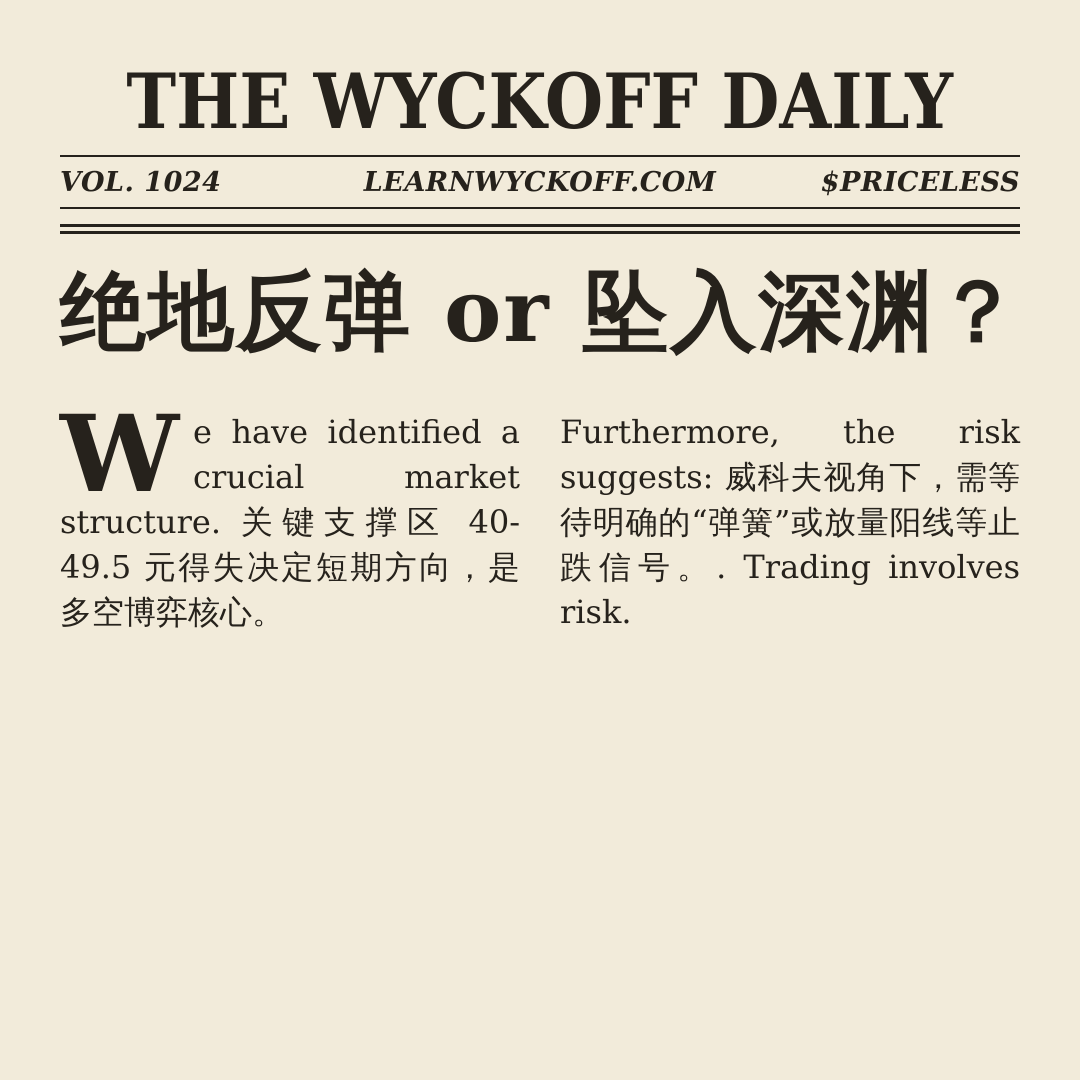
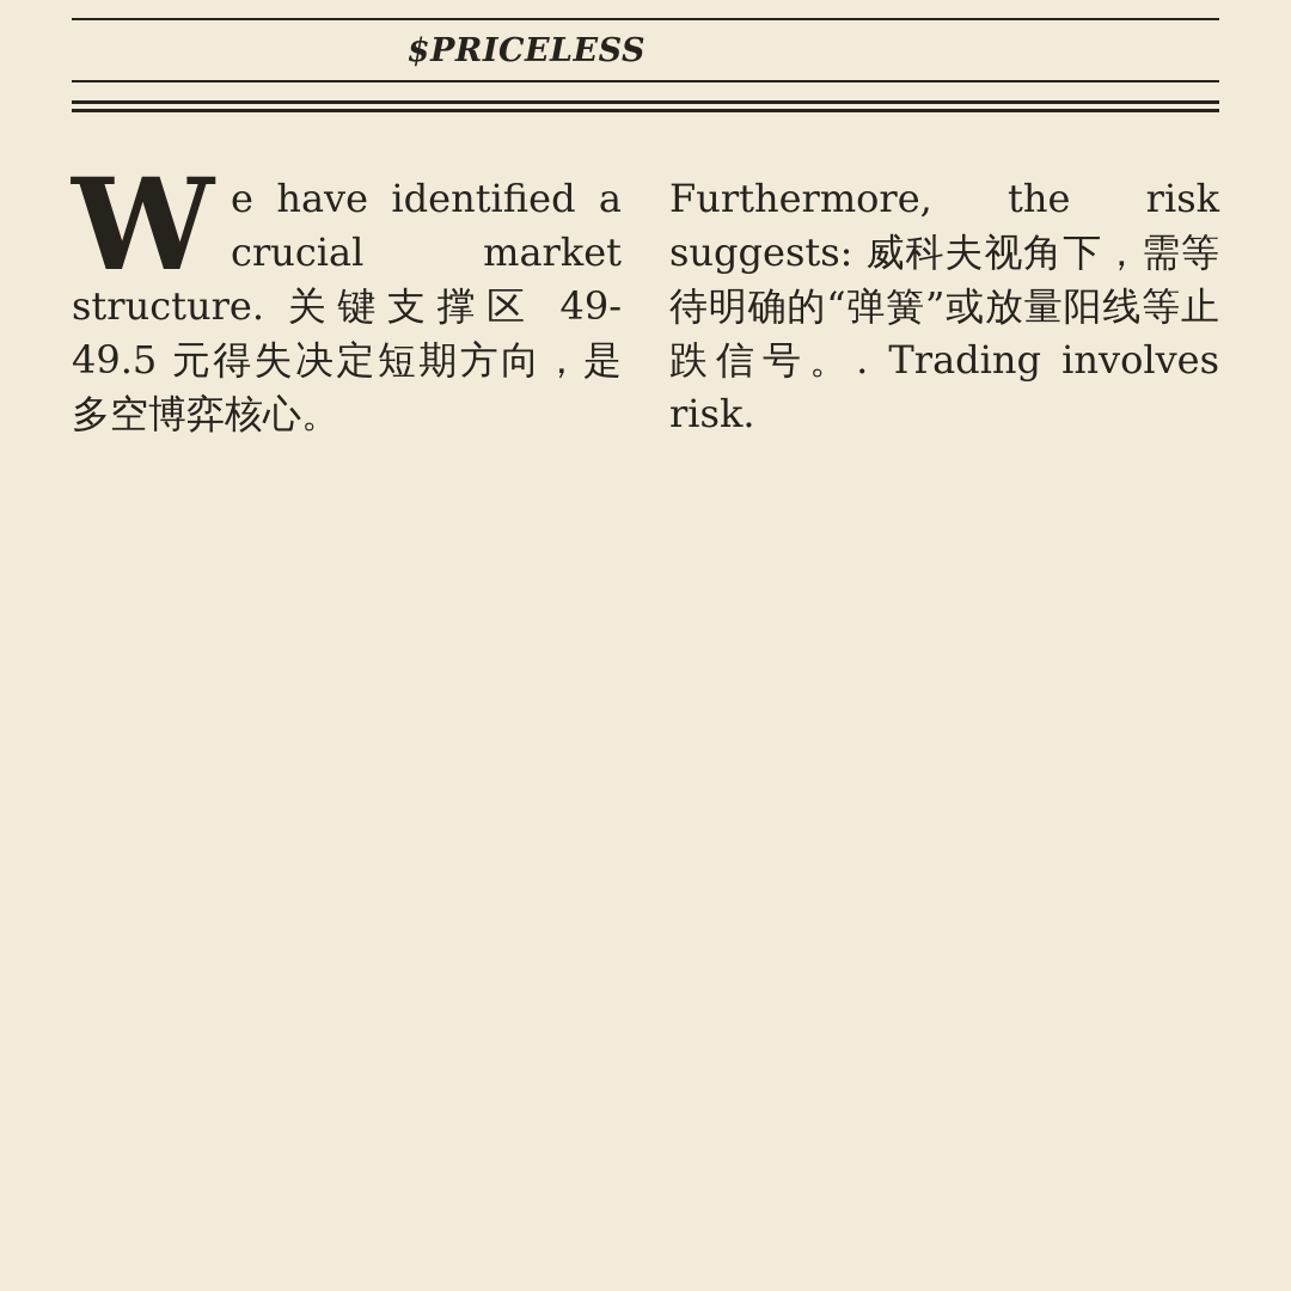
- THE WYCKOFF DAILY
- VOL. 1024
- LEARNWYCKOFF.COM
  $PRICELESS
- 绝地反弹 or 坠入深渊？
  W
- e have identified a crucial market structure. 关键支撑区 40-49.5 元得失决定短期方向，是多空博弈核心。
+ e have identified a crucial market structure. 关键支撑区 49-49.5 元得失决定短期方向，是多空博弈核心。
  Furthermore, the risk suggests: 威科夫视角下，需等待明确的“弹簧”或放量阳线等止跌信号。. Trading involves risk.
